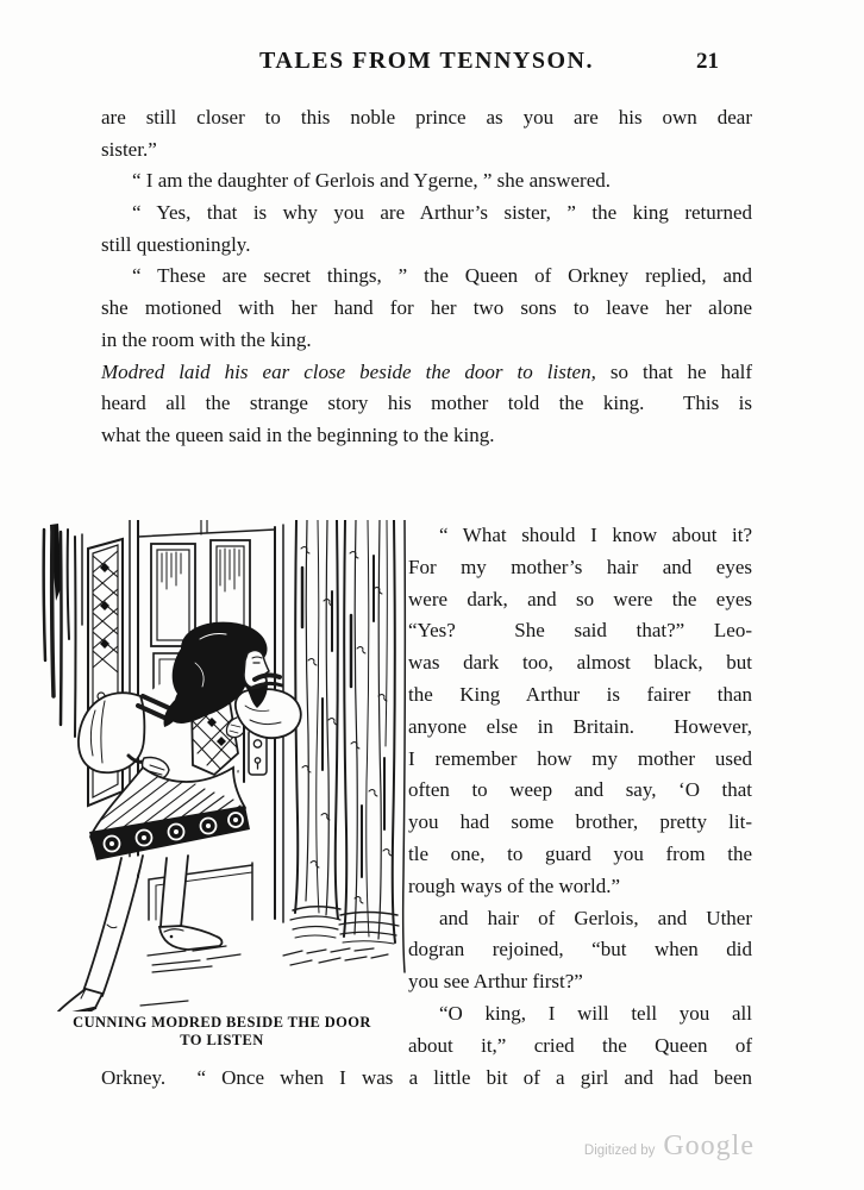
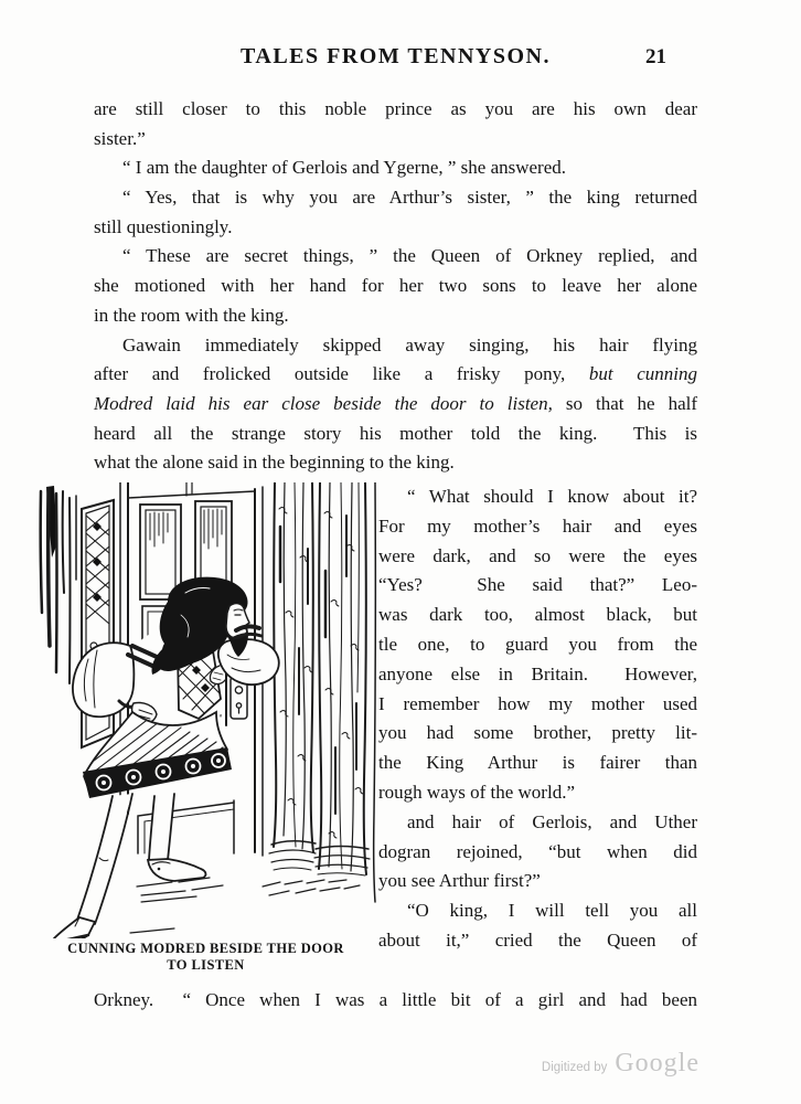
  TALES FROM TENNYSON.
  21
  are still closer to this noble prince as you are his own dear
  sister.”
  “ I am the daughter of Gerlois and Ygerne, ” she answered.
  “ Yes, that is why you are Arthur’s sister, ” the king returned
  still questioningly.
  “ These are secret things, ” the Queen of Orkney replied, and
  she motioned with her hand for her two sons to leave her alone
  in the room with the king.
+ Gawain immediately skipped away singing, his hair flying
+ after and frolicked outside like a frisky pony, but cunning
  Modred laid his ear close beside the door to listen, so that he half
  heard all the strange story his mother told the king. This is
- what the queen said in the beginning to the king.
+ what the alone said in the beginning to the king.
  “ What should I know about it?
  For my mother’s hair and eyes
  were dark, and so were the eyes
  “Yes? She said that?” Leo-
  was dark too, almost black, but
- the King Arthur is fairer than
+ tle one, to guard you from the
  anyone else in Britain. However,
  I remember how my mother used
- often to weep and say, ‘O that
  you had some brother, pretty lit-
- tle one, to guard you from the
+ the King Arthur is fairer than
  rough ways of the world.”
  and hair of Gerlois, and Uther
  dogran rejoined, “but when did
  you see Arthur first?”
  “O king, I will tell you all
  about it,” cried the Queen of
  CUNNING MODRED BESIDE THE DOOR
  TO LISTEN
  Orkney. “ Once when I was a little bit of a girl and had been
  Digitized by Google
